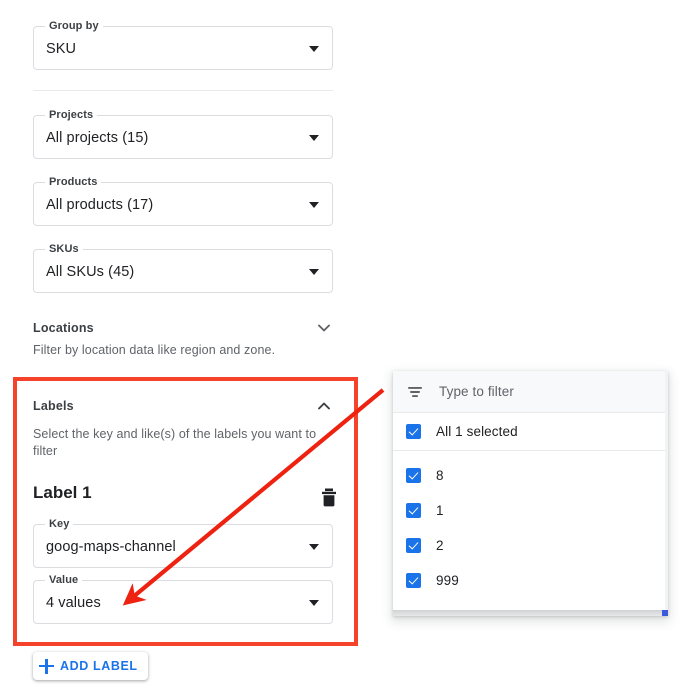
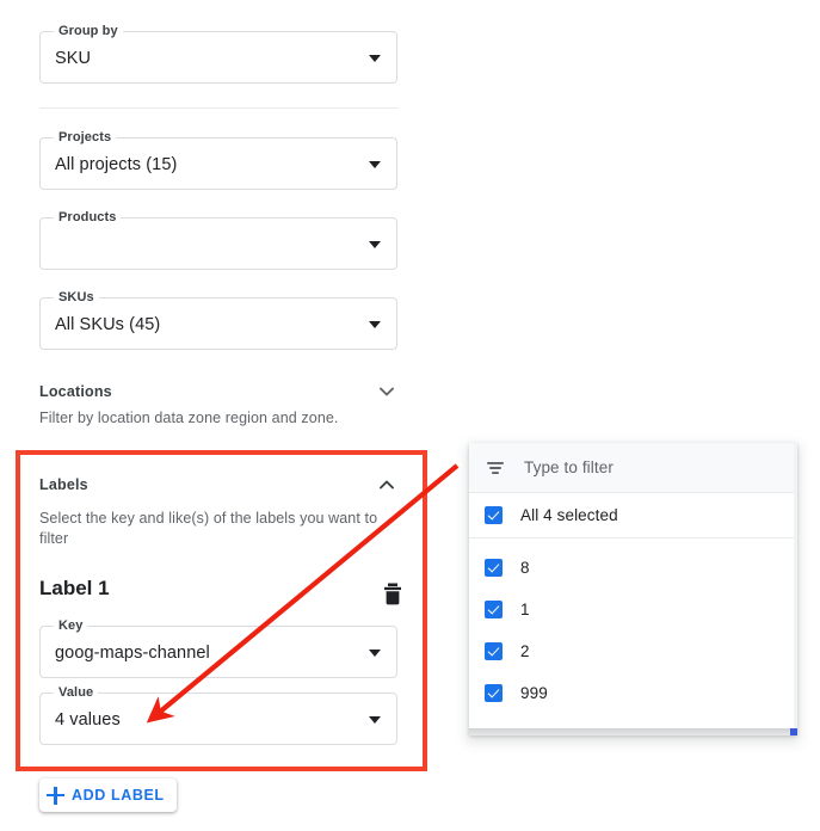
  Group by
  SKU
  Projects
  All projects (15)
  Products
- All products (17)
  SKUs
  All SKUs (45)
  Locations
- Filter by location data like region and zone.
+ Filter by location data zone region and zone.
  Labels
  Select the key and like(s) of the labels you want to filter
  Label 1
  Key
  goog-maps-channel
  Value
  4 values
  ADD LABEL
  Type to filter
- All 1 selected
+ All 4 selected
  8
  1
  2
  999
